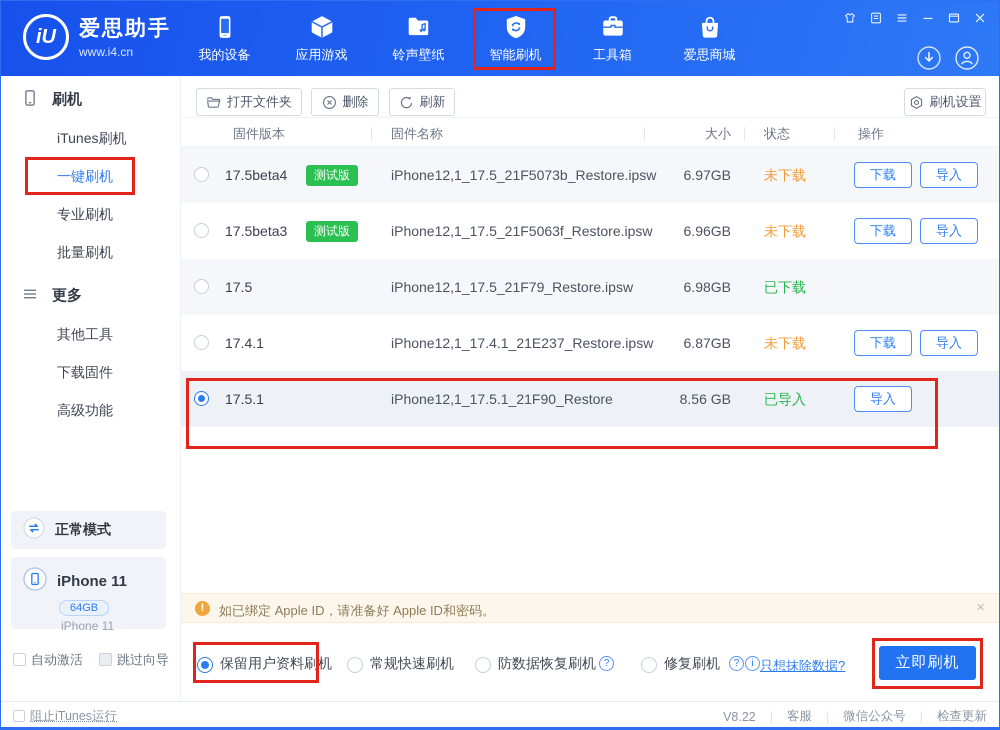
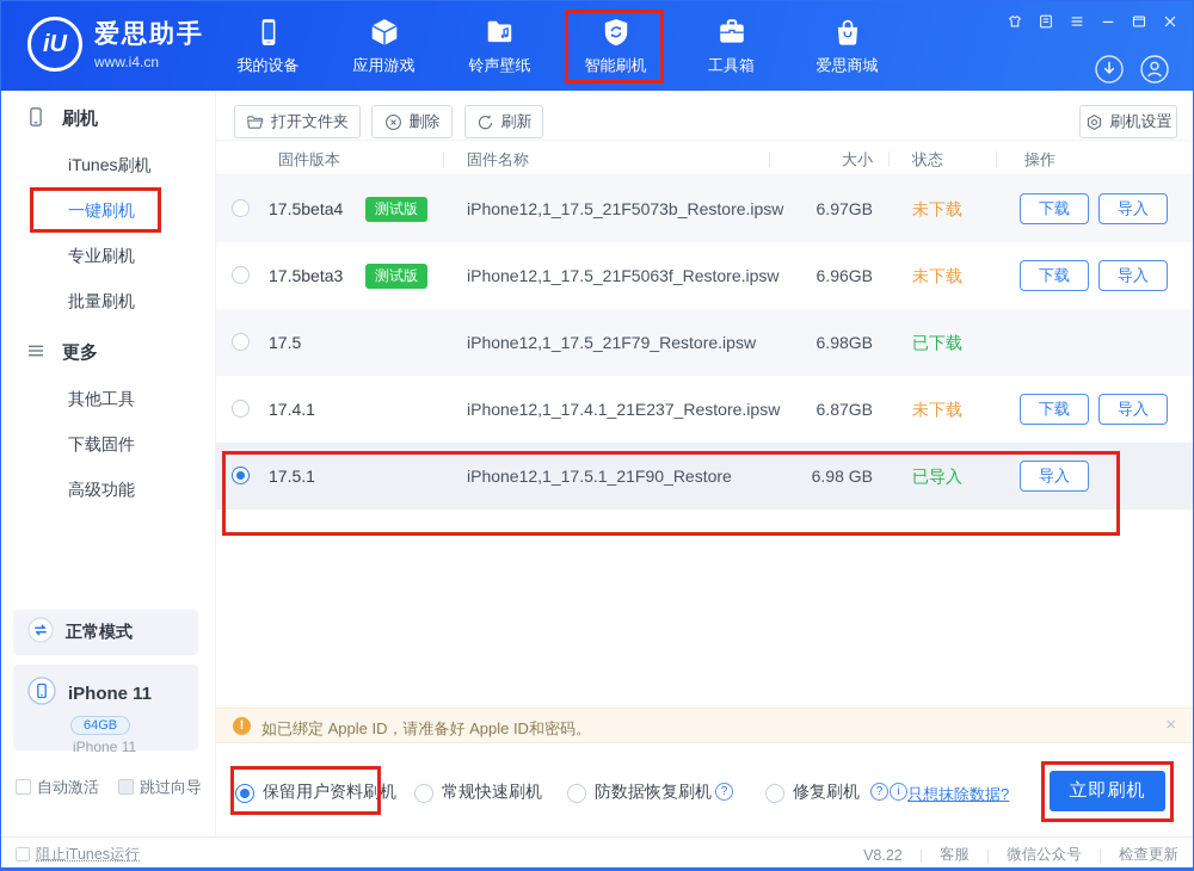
  iU
  爱思助手
  www.i4.cn
  我的设备
  应用游戏
  铃声壁纸
  智能刷机
  工具箱
  爱思商城
  刷机
  iTunes刷机
  一键刷机
  专业刷机
  批量刷机
  更多
  其他工具
  下载固件
  高级功能
  正常模式
  iPhone 11
  64GB
  iPhone 11
  自动激活
  跳过向导
  打开文件夹
  删除
  刷新
  刷机设置
  固件版本
  固件名称
  大小
  状态
  操作
  17.5beta4
  测试版
  iPhone12,1_17.5_21F5073b_Restore.ipsw
  6.97GB
  未下载
  下载
  导入
  17.5beta3
  测试版
  iPhone12,1_17.5_21F5063f_Restore.ipsw
  6.96GB
  未下载
  下载
  导入
  17.5
  iPhone12,1_17.5_21F79_Restore.ipsw
  6.98GB
  已下载
  17.4.1
  iPhone12,1_17.4.1_21E237_Restore.ipsw
  6.87GB
  未下载
  下载
  导入
  17.5.1
  iPhone12,1_17.5.1_21F90_Restore
- 8.56 GB
+ 6.98 GB
  已导入
  导入
  !
  如已绑定 Apple ID，请准备好 Apple ID和密码。
  ×
  保留用户资料刷机
  常规快速刷机
  防数据恢复刷机
  修复刷机
  ?
  ?
  i
  只想抹除数据?
  立即刷机
  阻止iTunes运行
  V8.22
  |
  客服
  |
  微信公众号
  |
  检查更新
